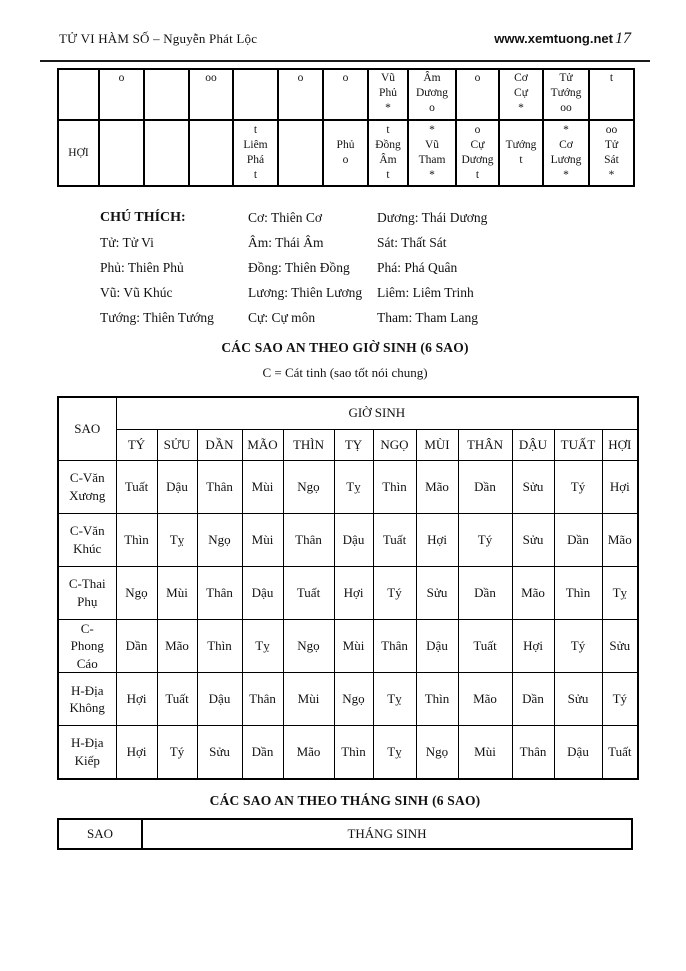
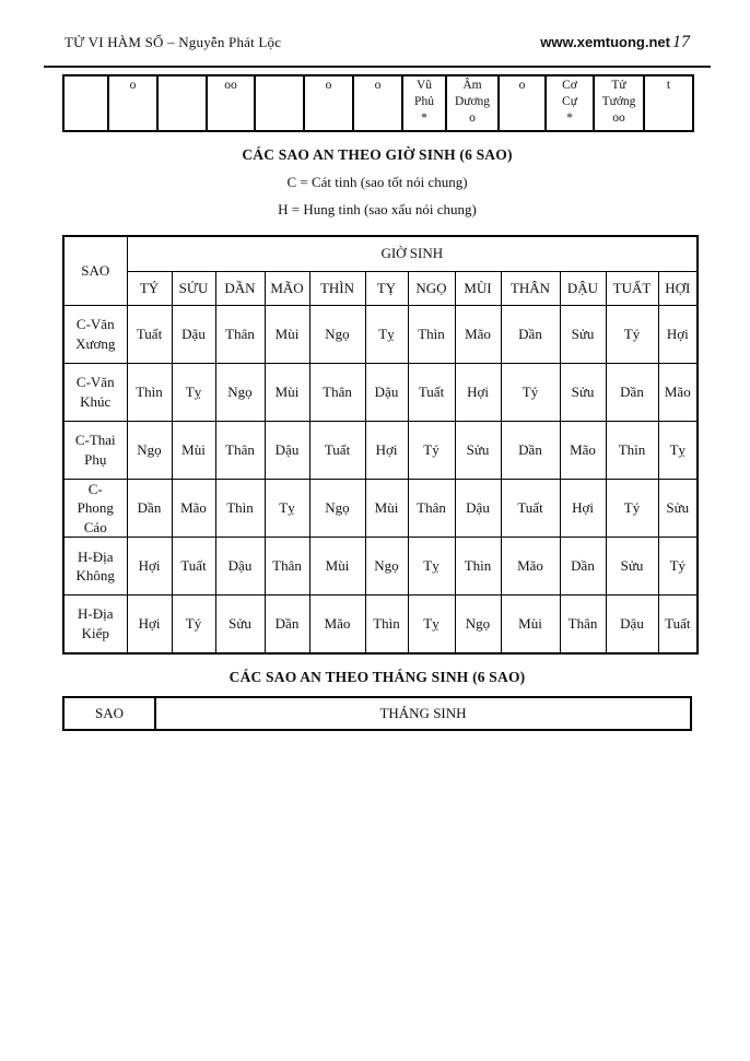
  TỬ VI HÀM SỐ – Nguyễn Phát Lộc
  www.xemtuong.net
  17
  	o		oo		o	o	Vũ Phủ *	Âm Dương o	o	Cơ Cự *	Tử Tướng oo	t
- HỢI				t Liêm Phá t		Phủ o	t Đồng Âm t	* Vũ Tham *	o Cự Dương t	Tướng t	* Cơ Lương *	oo Tử Sát *
- CHÚ THÍCH:
- Cơ: Thiên Cơ
- Dương: Thái Dương
- Tử: Tử Vi
- Âm: Thái Âm
- Sát: Thất Sát
- Phủ: Thiên Phủ
- Đồng: Thiên Đồng
- Phá: Phá Quân
- Vũ: Vũ Khúc
- Lương: Thiên Lương
- Liêm: Liêm Trinh
- Tướng: Thiên Tướng
- Cự: Cự môn
- Tham: Tham Lang
  CÁC SAO AN THEO GIỜ SINH (6 SAO)
  C = Cát tinh (sao tốt nói chung)
+ H = Hung tinh (sao xấu nói chung)
  SAO	GIỜ SINH
  TÝ	SỬU	DẦN	MÃO	THÌN	TỴ	NGỌ	MÙI	THÂN	DẬU	TUẤT	HỢI
  C-Văn Xương	Tuất	Dậu	Thân	Mùi	Ngọ	Tỵ	Thìn	Mão	Dần	Sửu	Tý	Hợi
  C-Văn Khúc	Thìn	Tỵ	Ngọ	Mùi	Thân	Dậu	Tuất	Hợi	Tý	Sửu	Dần	Mão
  C-Thai Phụ	Ngọ	Mùi	Thân	Dậu	Tuất	Hợi	Tý	Sửu	Dần	Mão	Thìn	Tỵ
  C- Phong Cáo	Dần	Mão	Thìn	Tỵ	Ngọ	Mùi	Thân	Dậu	Tuất	Hợi	Tý	Sửu
  H-Địa Không	Hợi	Tuất	Dậu	Thân	Mùi	Ngọ	Tỵ	Thìn	Mão	Dần	Sửu	Tý
  H-Địa Kiếp	Hợi	Tý	Sửu	Dần	Mão	Thìn	Tỵ	Ngọ	Mùi	Thân	Dậu	Tuất
  CÁC SAO AN THEO THÁNG SINH (6 SAO)
  SAO	THÁNG SINH
